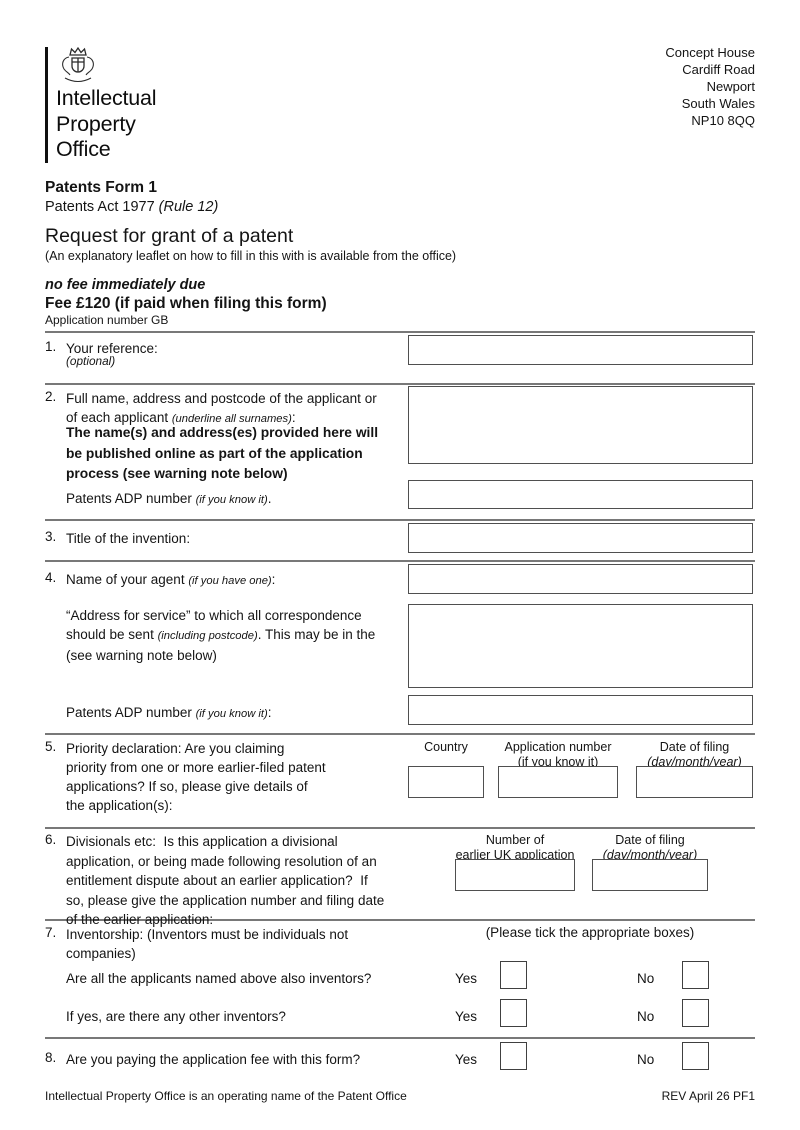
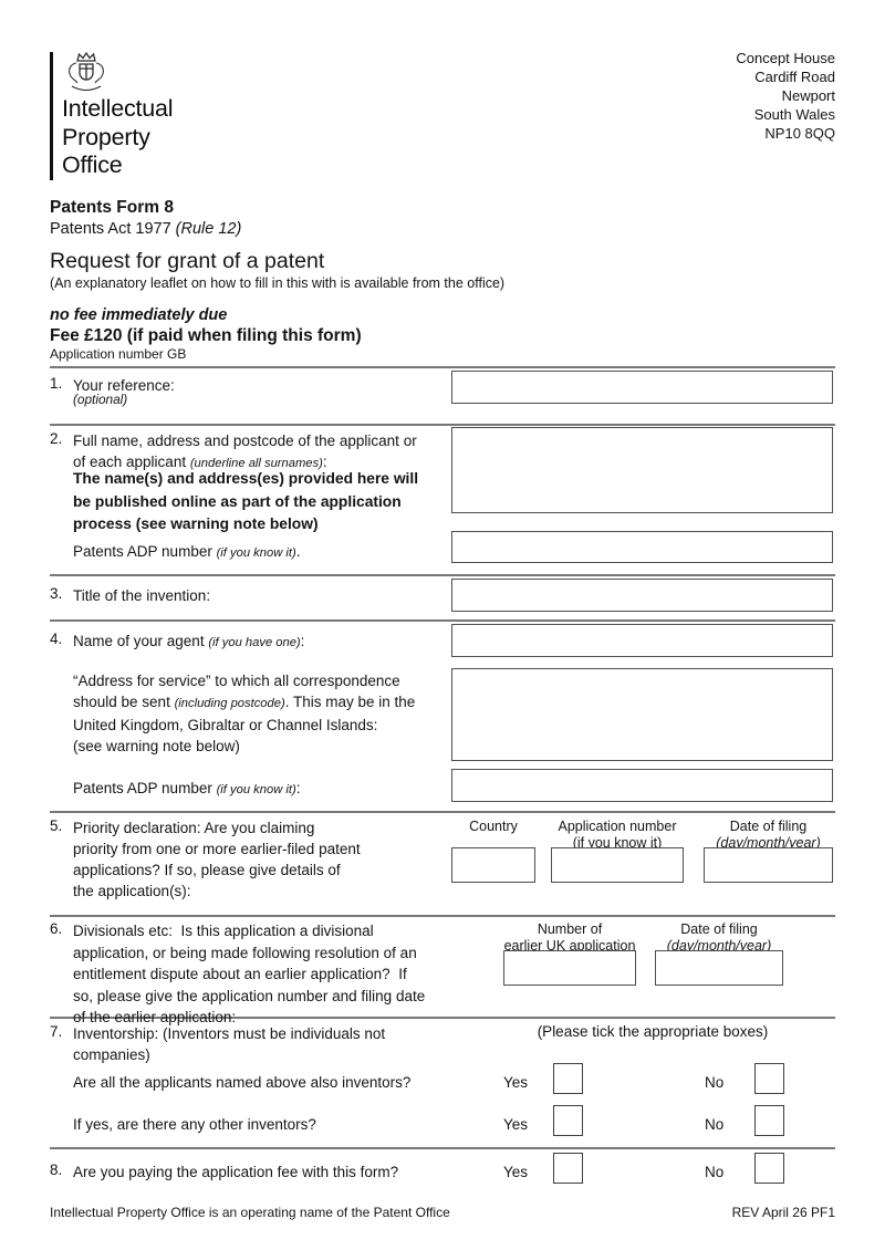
  Intellectual
  Property
  Office
  Concept House
  Cardiff Road
  Newport
  South Wales
  NP10 8QQ
- Patents Form 1
+ Patents Form 8
  Patents Act 1977 (Rule 12)
  Request for grant of a patent
  (An explanatory leaflet on how to fill in this with is available from the office)
  no fee immediately due
  Fee £120 (if paid when filing this form)
  Application number GB
  1.
  Your reference:
  (optional)
  2.
  Full name, address and postcode of the applicant or
  of each applicant (underline all surnames):
  The name(s) and address(es) provided here will
  be published online as part of the application
  process (see warning note below)
  Patents ADP number (if you know it).
  3.
  Title of the invention:
  4.
  Name of your agent (if you have one):
  “Address for service” to which all correspondence
  should be sent (including postcode). This may be in the
+ United Kingdom, Gibraltar or Channel Islands:
  (see warning note below)
  Patents ADP number (if you know it):
  5.
  Priority declaration: Are you claiming
  priority from one or more earlier-filed patent
  applications? If so, please give details of
  the application(s):
  Country
  Application number
  (if you know it)
  Date of filing
  (day/month/year)
  6.
  Divisionals etc: Is this application a divisional
  application, or being made following resolution of an
  entitlement dispute about an earlier application? If
  so, please give the application number and filing date
  of the earlier application:
  Number of
  earlier UK application
  Date of filing
  (day/month/year)
  7.
  Inventorship: (Inventors must be individuals not
  companies)
  (Please tick the appropriate boxes)
  Are all the applicants named above also inventors?
  Yes
  No
  If yes, are there any other inventors?
  Yes
  No
  8.
  Are you paying the application fee with this form?
  Yes
  No
  Intellectual Property Office is an operating name of the Patent Office
  REV April 26 PF1
